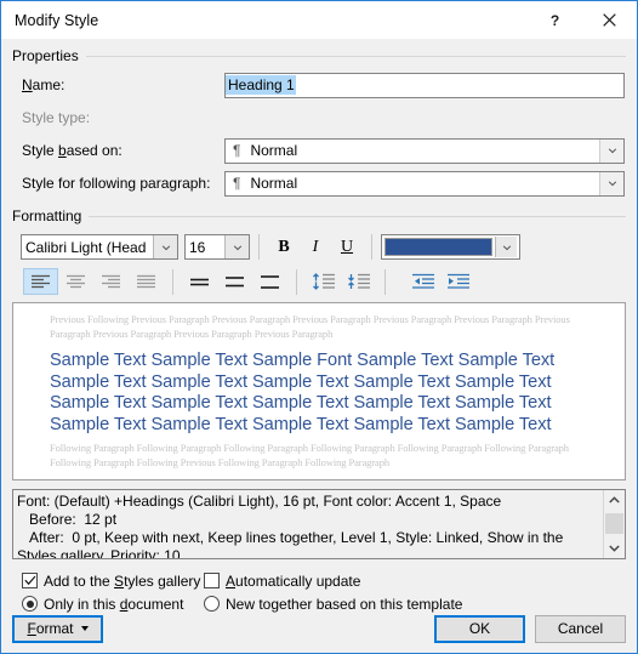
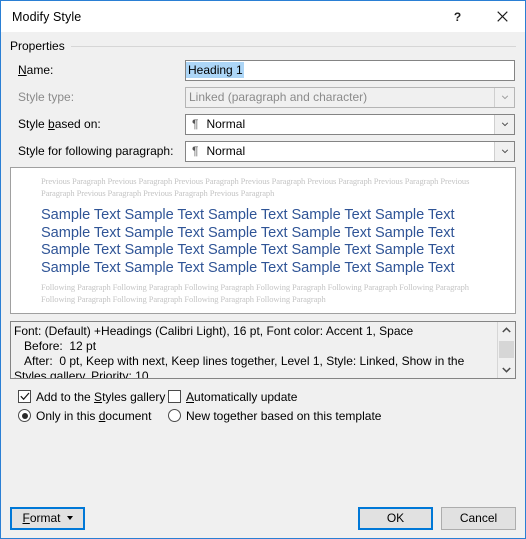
  Modify Style
  ?
  Properties
  Name:
  Heading 1
  Style type:
+ Linked (paragraph and character)
  Style based on:
  ¶
  Normal
  Style for following paragraph:
  ¶
  Normal
- Formatting
- Calibri Light (Head
- 16
- B
- I
- U
- Previous Following Previous Paragraph Previous Paragraph Previous Paragraph Previous Paragraph Previous Paragraph Previous Paragraph Previous Paragraph Previous Paragraph Previous Paragraph
+ Previous Paragraph Previous Paragraph Previous Paragraph Previous Paragraph Previous Paragraph Previous Paragraph Previous Paragraph Previous Paragraph Previous Paragraph Previous Paragraph
- Sample Text Sample Text Sample Font Sample Text Sample Text Sample Text Sample Text Sample Text Sample Text Sample Text Sample Text Sample Text Sample Text Sample Text Sample Text Sample Text Sample Text Sample Text Sample Text Sample Text
+ Sample Text Sample Text Sample Text Sample Text Sample Text Sample Text Sample Text Sample Text Sample Text Sample Text Sample Text Sample Text Sample Text Sample Text Sample Text Sample Text Sample Text Sample Text Sample Text Sample Text
- Following Paragraph Following Paragraph Following Paragraph Following Paragraph Following Paragraph Following Paragraph Following Paragraph Following Previous Following Paragraph Following Paragraph
+ Following Paragraph Following Paragraph Following Paragraph Following Paragraph Following Paragraph Following Paragraph Following Paragraph Following Paragraph Following Paragraph Following Paragraph
  Font: (Default) +Headings (Calibri Light), 16 pt, Font color: Accent 1, Space
  Before: 12 pt
  After: 0 pt, Keep with next, Keep lines together, Level 1, Style: Linked, Show in the Styles gallery, Priority: 10
  Add to the Styles gallery
  Automatically update
  Only in this document
  New together based on this template
  Format
  OK
  Cancel
